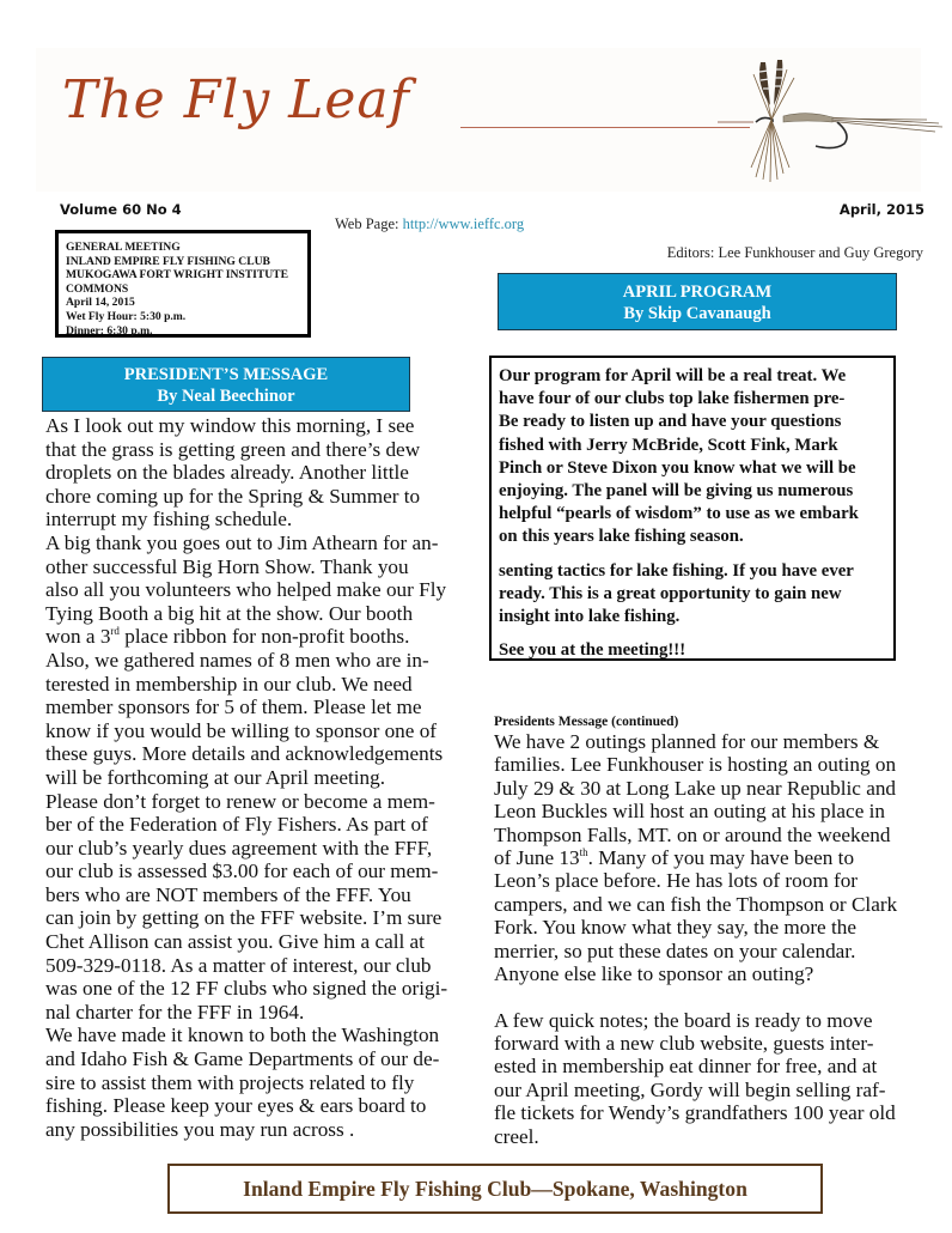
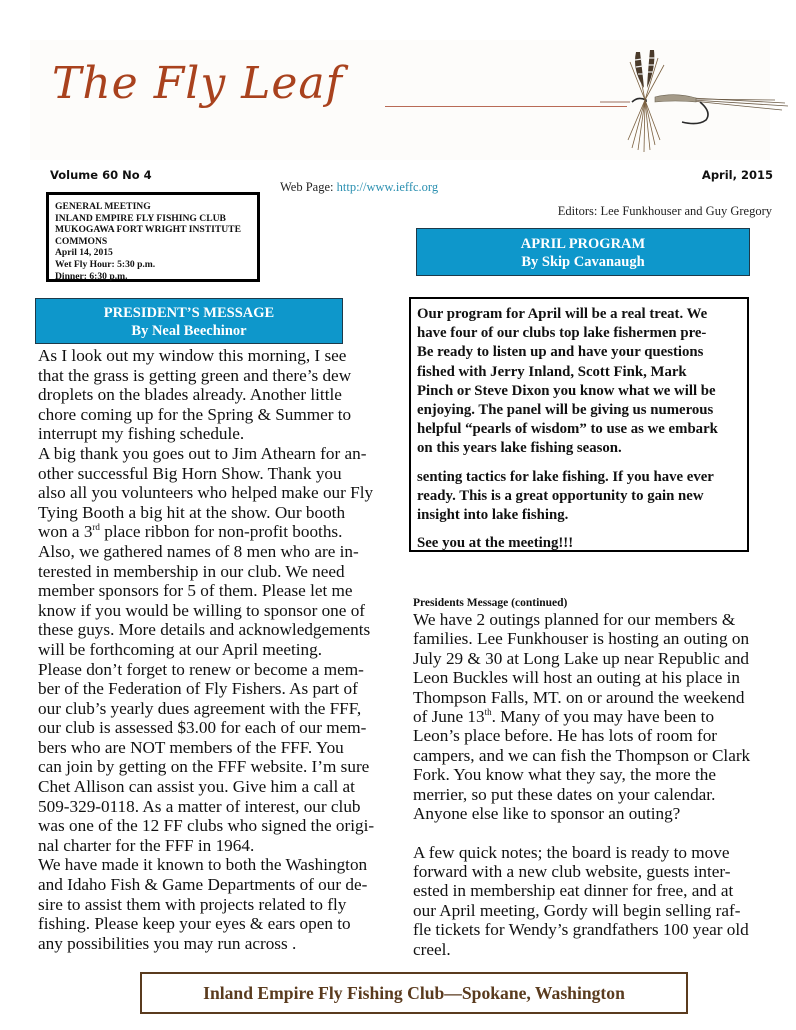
  The Fly Leaf
  Volume 60 No 4
  April, 2015
  Web Page: http://www.ieffc.org
  Editors: Lee Funkhouser and Guy Gregory
  GENERAL MEETING
  INLAND EMPIRE FLY FISHING CLUB
  MUKOGAWA FORT WRIGHT INSTITUTE
  COMMONS
  April 14, 2015
  Wet Fly Hour: 5:30 p.m.
  Dinner: 6:30 p.m.
  APRIL PROGRAM
  By Skip Cavanaugh
  PRESIDENT’S MESSAGE
  By Neal Beechinor
  Our program for April will be a real treat. We
  have four of our clubs top lake fishermen pre-
  Be ready to listen up and have your questions
- fished with Jerry McBride, Scott Fink, Mark
+ fished with Jerry Inland, Scott Fink, Mark
  Pinch or Steve Dixon you know what we will be
  enjoying. The panel will be giving us numerous
  helpful “pearls of wisdom” to use as we embark
  on this years lake fishing season.
  senting tactics for lake fishing. If you have ever
  ready. This is a great opportunity to gain new
  insight into lake fishing.
  See you at the meeting!!!
  As I look out my window this morning, I see
  that the grass is getting green and there’s dew
  droplets on the blades already. Another little
  chore coming up for the Spring & Summer to
  interrupt my fishing schedule.
  A big thank you goes out to Jim Athearn for an-
  other successful Big Horn Show. Thank you
  also all you volunteers who helped make our Fly
  Tying Booth a big hit at the show. Our booth
  won a 3rd place ribbon for non-profit booths.
  Also, we gathered names of 8 men who are in-
  terested in membership in our club. We need
  member sponsors for 5 of them. Please let me
  know if you would be willing to sponsor one of
  these guys. More details and acknowledgements
  will be forthcoming at our April meeting.
  Please don’t forget to renew or become a mem-
  ber of the Federation of Fly Fishers. As part of
  our club’s yearly dues agreement with the FFF,
  our club is assessed $3.00 for each of our mem-
  bers who are NOT members of the FFF. You
  can join by getting on the FFF website. I’m sure
  Chet Allison can assist you. Give him a call at
  509-329-0118. As a matter of interest, our club
  was one of the 12 FF clubs who signed the origi-
  nal charter for the FFF in 1964.
  We have made it known to both the Washington
  and Idaho Fish & Game Departments of our de-
  sire to assist them with projects related to fly
- fishing. Please keep your eyes & ears board to
+ fishing. Please keep your eyes & ears open to
  any possibilities you may run across .
  Presidents Message (continued)
  We have 2 outings planned for our members &
  families. Lee Funkhouser is hosting an outing on
  July 29 & 30 at Long Lake up near Republic and
  Leon Buckles will host an outing at his place in
  Thompson Falls, MT. on or around the weekend
  of June 13th. Many of you may have been to
  Leon’s place before. He has lots of room for
  campers, and we can fish the Thompson or Clark
  Fork. You know what they say, the more the
  merrier, so put these dates on your calendar.
  Anyone else like to sponsor an outing?
  A few quick notes; the board is ready to move
  forward with a new club website, guests inter-
  ested in membership eat dinner for free, and at
  our April meeting, Gordy will begin selling raf-
  fle tickets for Wendy’s grandfathers 100 year old
  creel.
  Inland Empire Fly Fishing Club—Spokane, Washington
